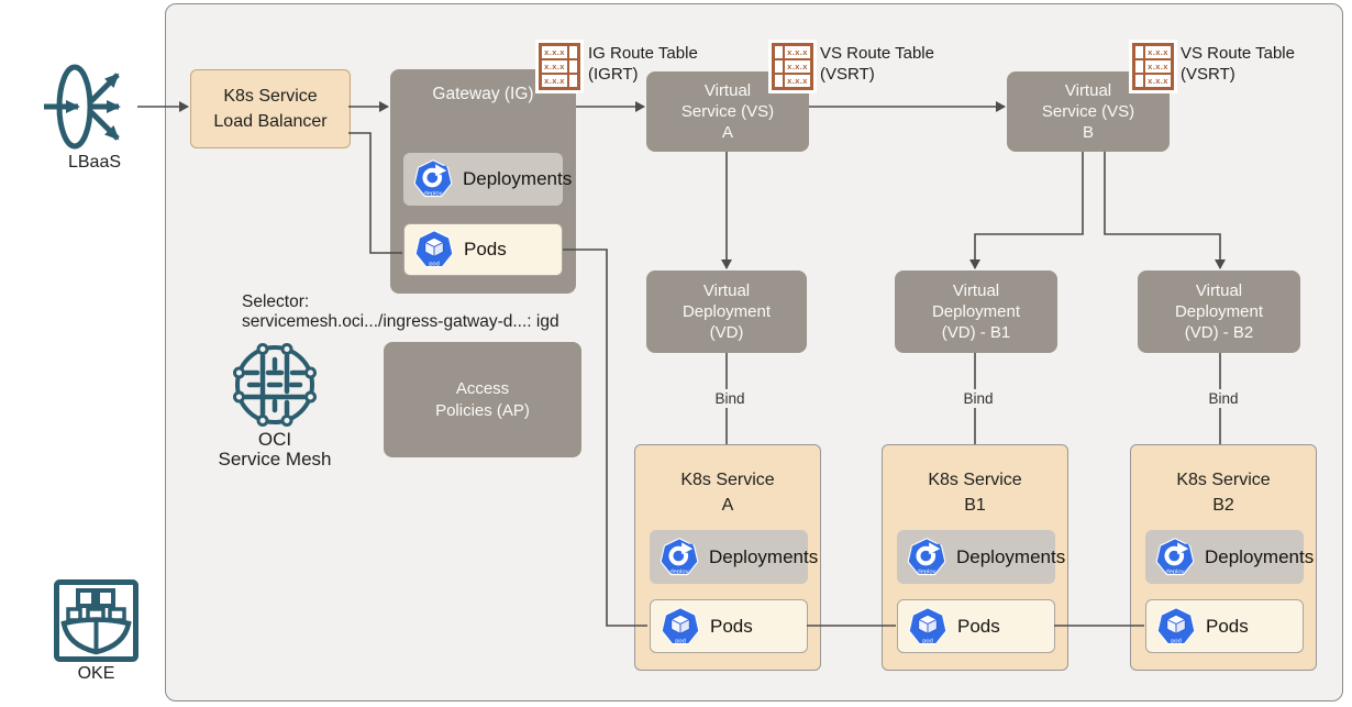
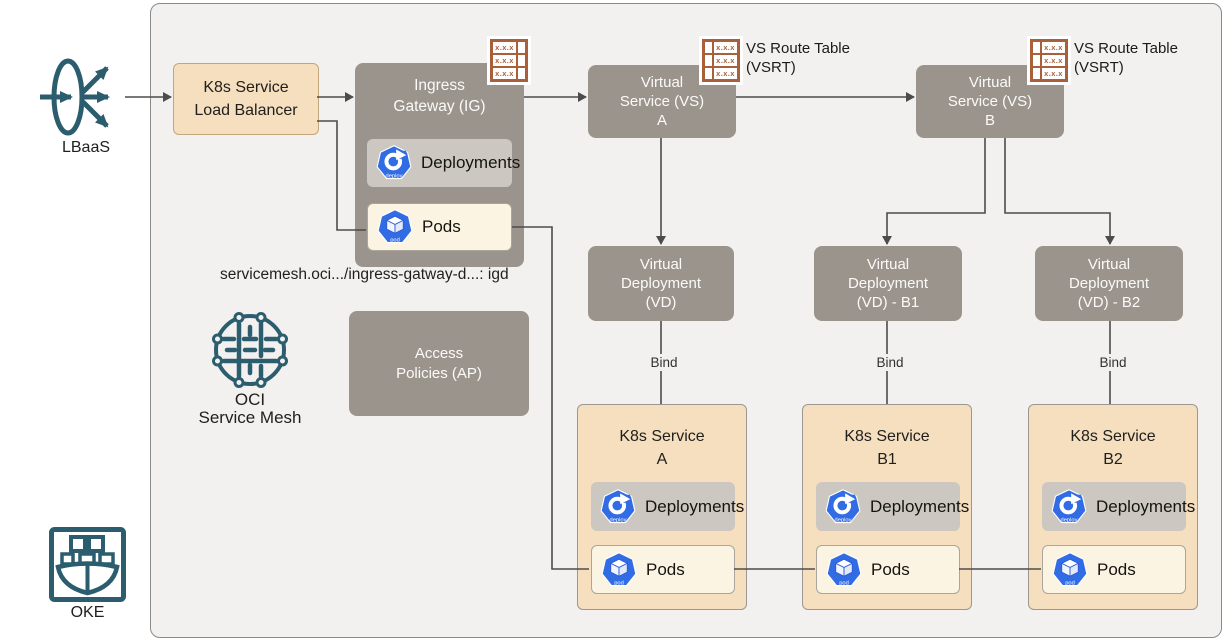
  LBaaS
  OKE
  K8s Service
  Load Balancer
+ Ingress
  Gateway (IG)
  Deployments
  Pods
  Virtual
  Service (VS)
  A
  Virtual
  Service (VS)
  B
  x.x.x
  x.x.x
  x.x.x
- IG Route Table
- (IGRT)
  x.x.x
  x.x.x
  x.x.x
  VS Route Table
  (VSRT)
  x.x.x
  x.x.x
  x.x.x
  VS Route Table
  (VSRT)
  Virtual
  Deployment
  (VD)
  Virtual
  Deployment
  (VD) - B1
  Virtual
  Deployment
  (VD) - B2
  Access
  Policies (AP)
- Selector:
  servicemesh.oci.../ingress-gatway-d...: igd
  OCI
  Service Mesh
  K8s Service
  A
  Deployments
  Pods
  K8s Service
  B1
  Deployments
  Pods
  K8s Service
  B2
  Deployments
  Pods
  Bind
  Bind
  Bind
